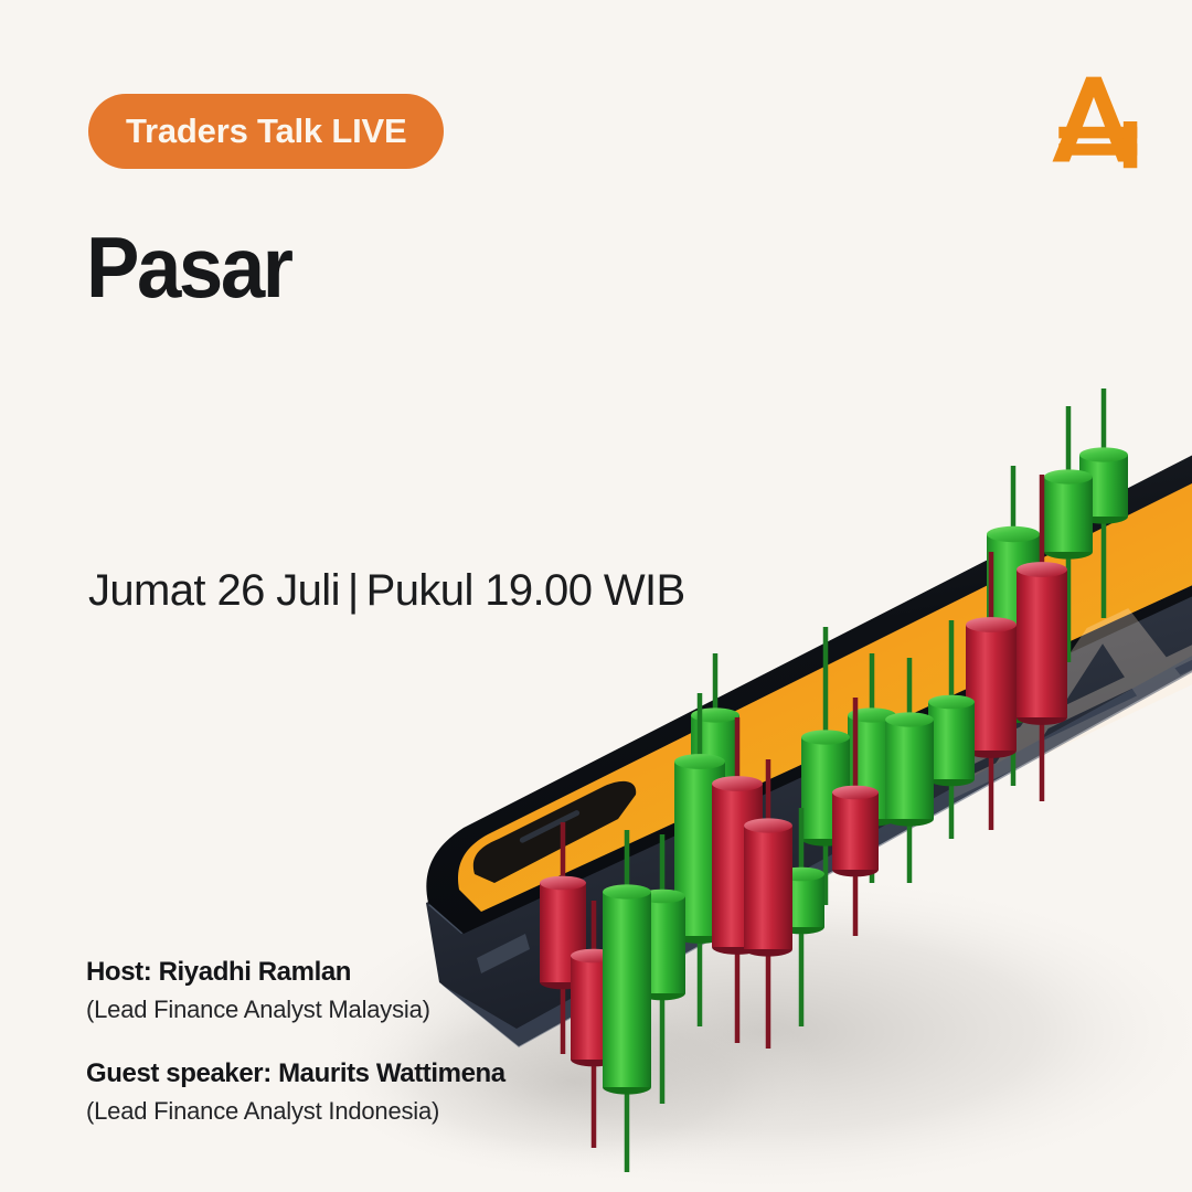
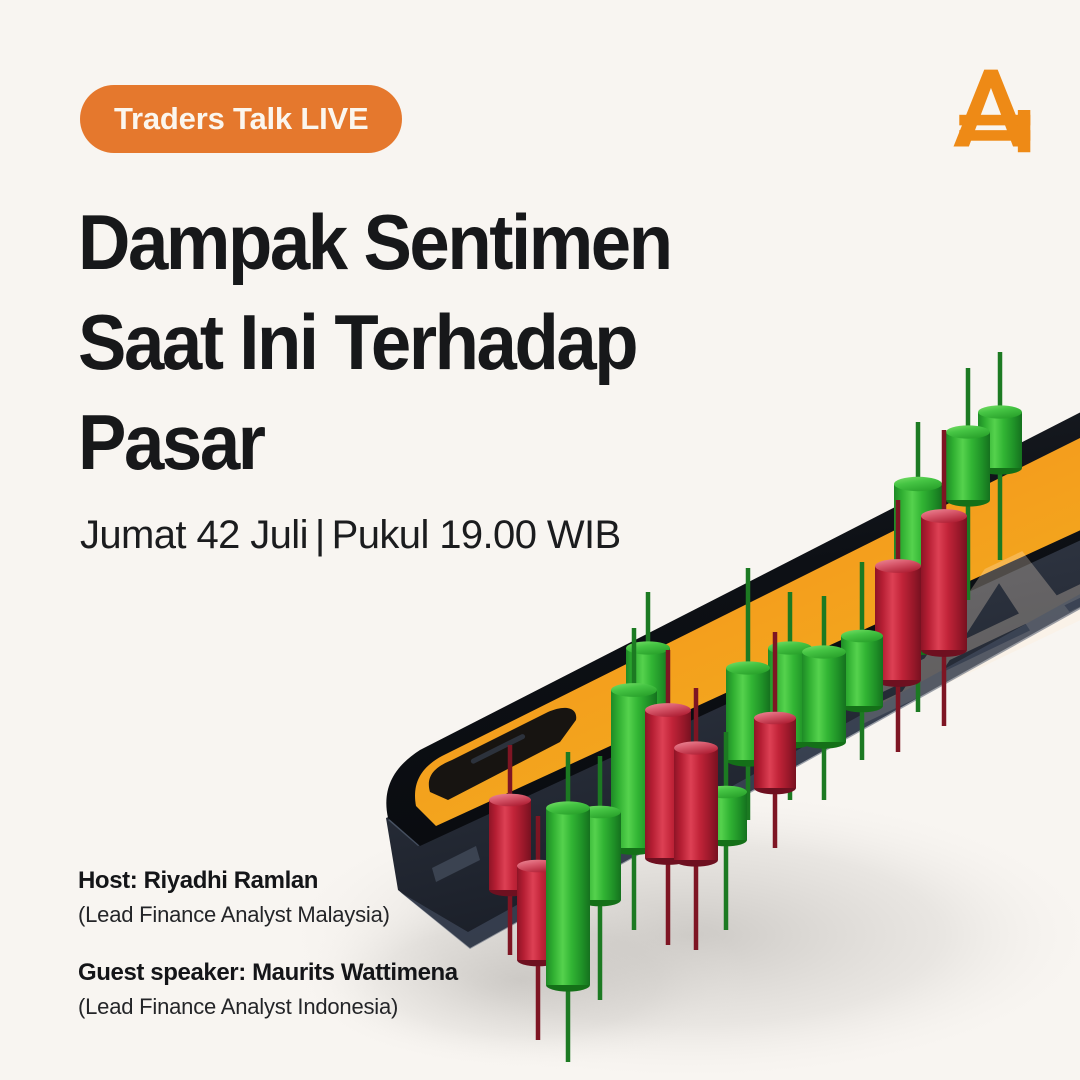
  Traders Talk LIVE
+ Dampak Sentimen
+ Saat Ini Terhadap
  Pasar
- Jumat 26 Juli | Pukul 19.00 WIB
+ Jumat 42 Juli | Pukul 19.00 WIB
  Host: Riyadhi Ramlan
  (Lead Finance Analyst Malaysia)
  Guest speaker: Maurits Wattimena
  (Lead Finance Analyst Indonesia)
